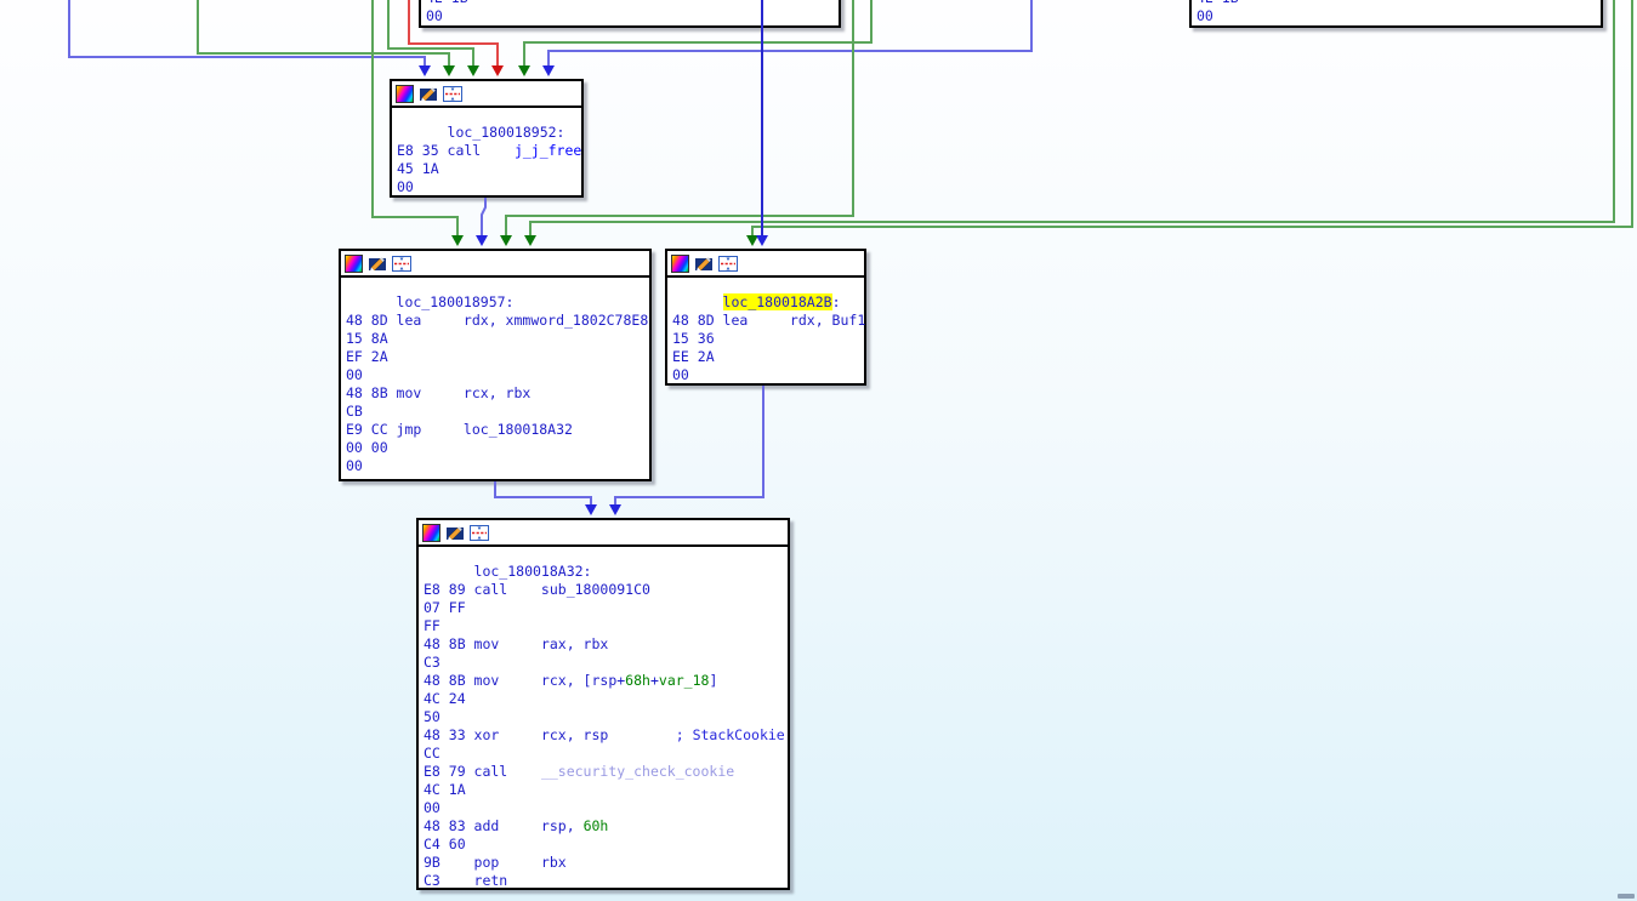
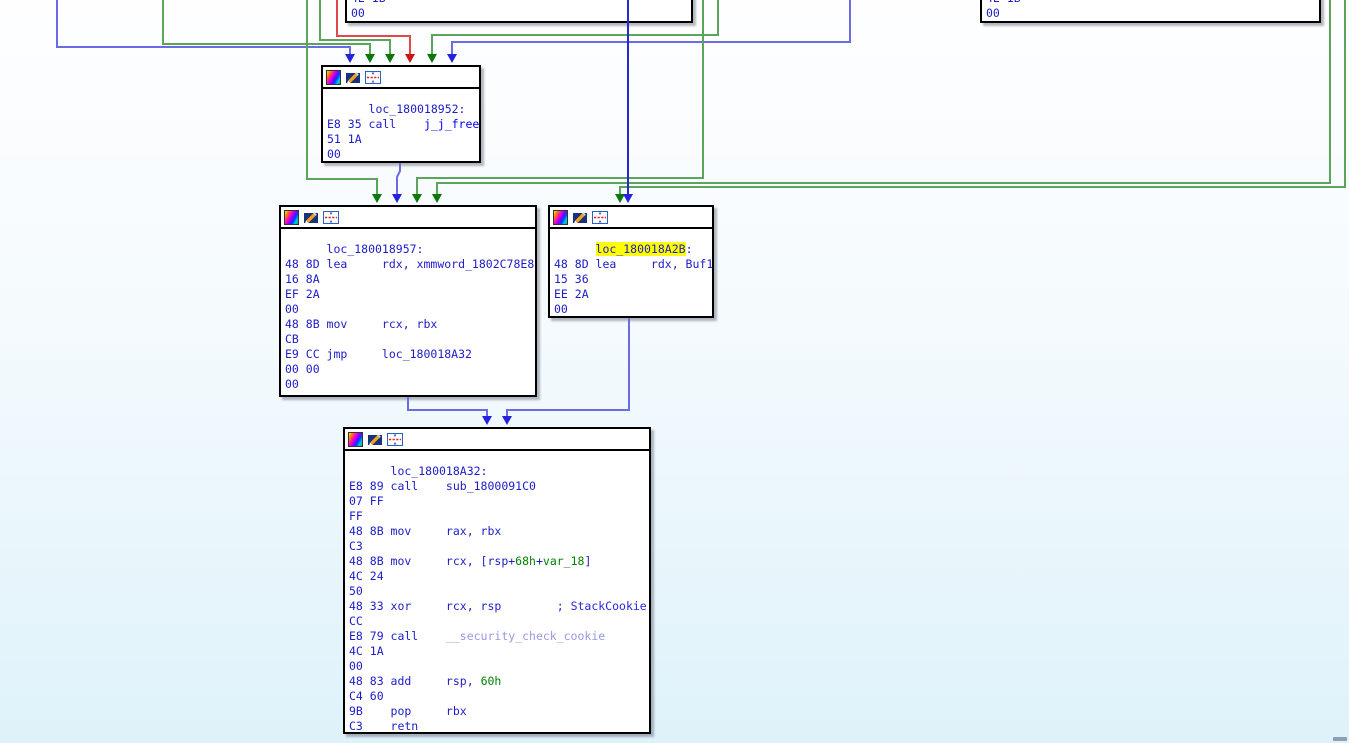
  00
  00
  loc_180018952:
  E8 35 call j_j_free
- 45 1A
+ 51 1A
  00
  loc_180018957:
  48 8D lea rdx, xmmword_1802C78E8
- 15 8A
+ 16 8A
  EF 2A
  00
  48 8B mov rcx, rbx
  CB
  E9 CC jmp loc_180018A32
  00 00
  00
  loc_180018A2B:
  48 8D lea rdx, Buf1
  15 36
  EE 2A
  00
  loc_180018A32:
  E8 89 call sub_1800091C0
  07 FF
  FF
  48 8B mov rax, rbx
  C3
  48 8B mov rcx, [rsp+68h+var_18]
  4C 24
  50
  48 33 xor rcx, rsp ; StackCookie
  CC
  E8 79 call __security_check_cookie
  4C 1A
  00
  48 83 add rsp, 60h
  C4 60
  9B pop rbx
  C3 retn
